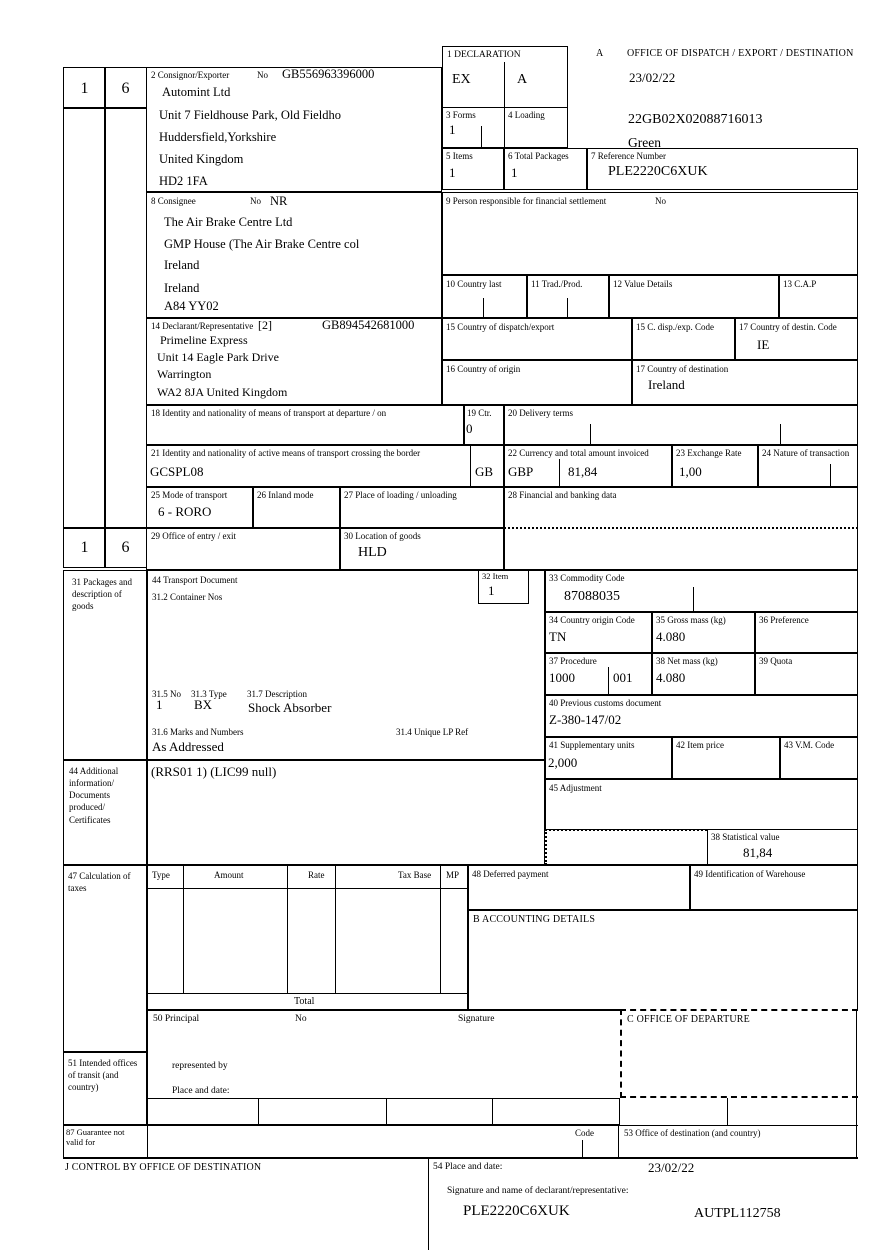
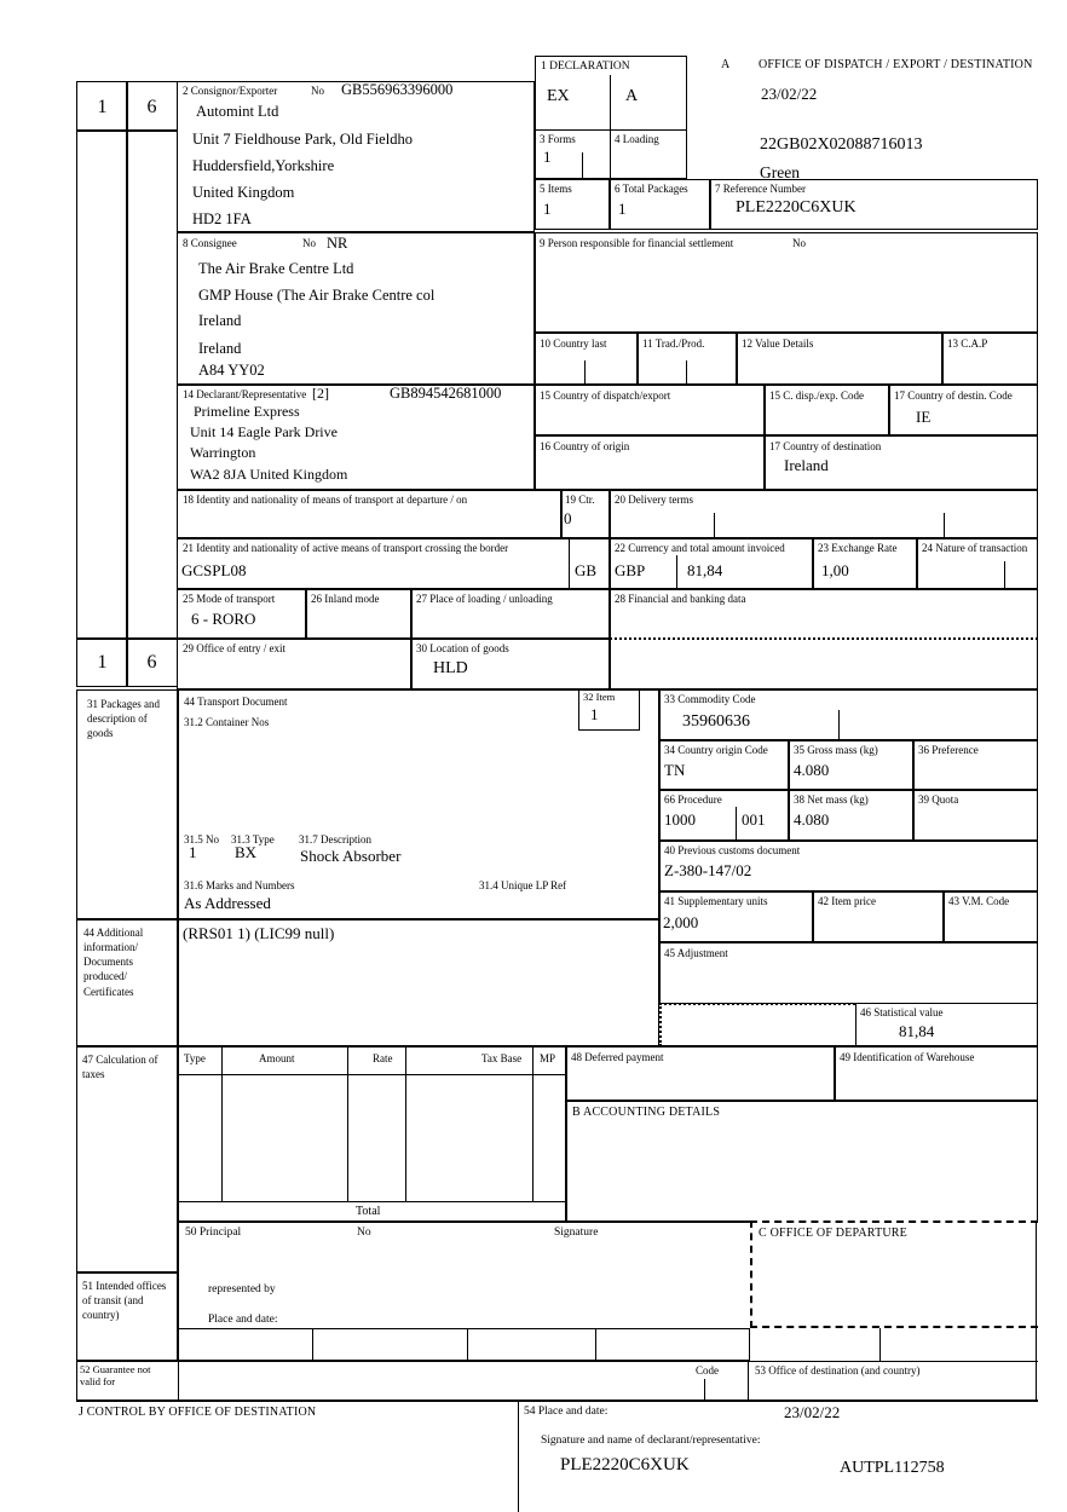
  1
  6
  1
  6
  2 Consignor/Exporter
  No
  GB556963396000
  Automint Ltd
  Unit 7 Fieldhouse Park, Old Fieldho
  Huddersfield,Yorkshire
  United Kingdom
  HD2 1FA
  1 DECLARATION
  EX
  A
  3 Forms
  1
  4 Loading
  5 Items
  1
  6 Total Packages
  1
  7 Reference Number
  PLE2220C6XUK
  A
  OFFICE OF DISPATCH / EXPORT / DESTINATION
  23/02/22
  22GB02X02088716013
  Green
  8 Consignee
  No
  NR
  The Air Brake Centre Ltd
  GMP House (The Air Brake Centre col
  Ireland
  Ireland
  A84 YY02
  9 Person responsible for financial settlement
  No
  10 Country last
  11 Trad./Prod.
  12 Value Details
  13 C.A.P
  14 Declarant/Representative
  [2]
  GB894542681000
  Primeline Express
  Unit 14 Eagle Park Drive
  Warrington
  WA2 8JA United Kingdom
  15 Country of dispatch/export
  15 C. disp./exp. Code
  17 Country of destin. Code
  IE
  16 Country of origin
  17 Country of destination
  Ireland
  18 Identity and nationality of means of transport at departure / on
  19 Ctr.
  0
  20 Delivery terms
  21 Identity and nationality of active means of transport crossing the border
  GCSPL08
  GB
  22 Currency and total amount invoiced
  GBP
  81,84
  23 Exchange Rate
  1,00
  24 Nature of transaction
  25 Mode of transport
  6 - RORO
  26 Inland mode
  27 Place of loading / unloading
  28 Financial and banking data
  29 Office of entry / exit
  30 Location of goods
  HLD
  31 Packages and description of goods
  44 Transport Document
  31.2 Container Nos
  32 Item
  1
  31.5 No
  1
  31.3 Type
  BX
  31.7 Description
  Shock Absorber
  31.6 Marks and Numbers
  31.4 Unique LP Ref
  As Addressed
  33 Commodity Code
- 87088035
+ 35960636
  34 Country origin Code
  TN
  35 Gross mass (kg)
  4.080
  36 Preference
- 37 Procedure
+ 66 Procedure
  1000
  001
  38 Net mass (kg)
  4.080
  39 Quota
  40 Previous customs document
  Z-380-147/02
  41 Supplementary units
  2,000
  42 Item price
  43 V.M. Code
  44 Additional information/ Documents produced/ Certificates
  (RRS01 1) (LIC99 null)
  45 Adjustment
- 38 Statistical value
+ 46 Statistical value
  81,84
  47 Calculation of taxes
  Type
  Amount
  Rate
  Tax Base
  MP
  Total
  48 Deferred payment
  49 Identification of Warehouse
  B ACCOUNTING DETAILS
  50 Principal
  No
  Signature
  represented by
  Place and date:
  C OFFICE OF DEPARTURE
  51 Intended offices of transit (and country)
- 87 Guarantee not valid for
+ 52 Guarantee not valid for
  Code
  53 Office of destination (and country)
  J CONTROL BY OFFICE OF DESTINATION
  54 Place and date:
  23/02/22
  Signature and name of declarant/representative:
  PLE2220C6XUK
  AUTPL112758
